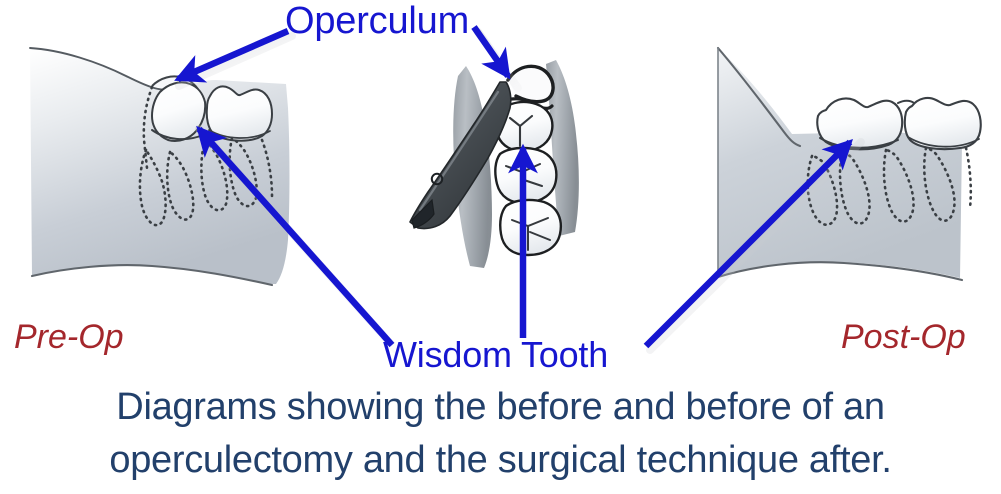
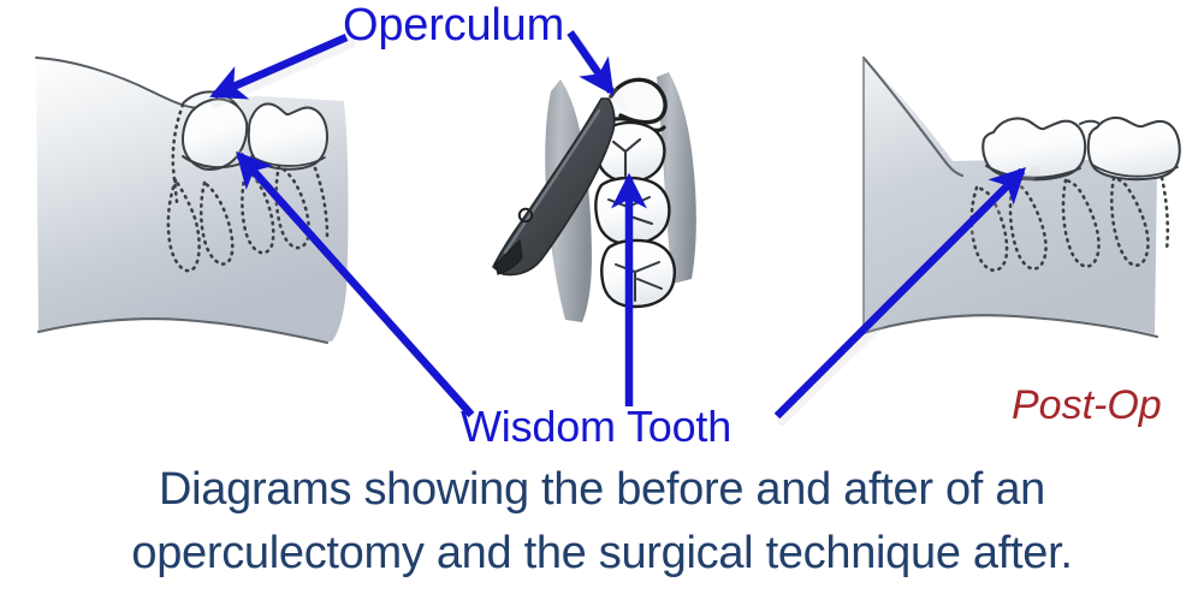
  Operculum
  Wisdom Tooth
- Pre-Op
  Post-Op
- Diagrams showing the before and before of an
+ Diagrams showing the before and after of an
  operculectomy and the surgical technique after.
